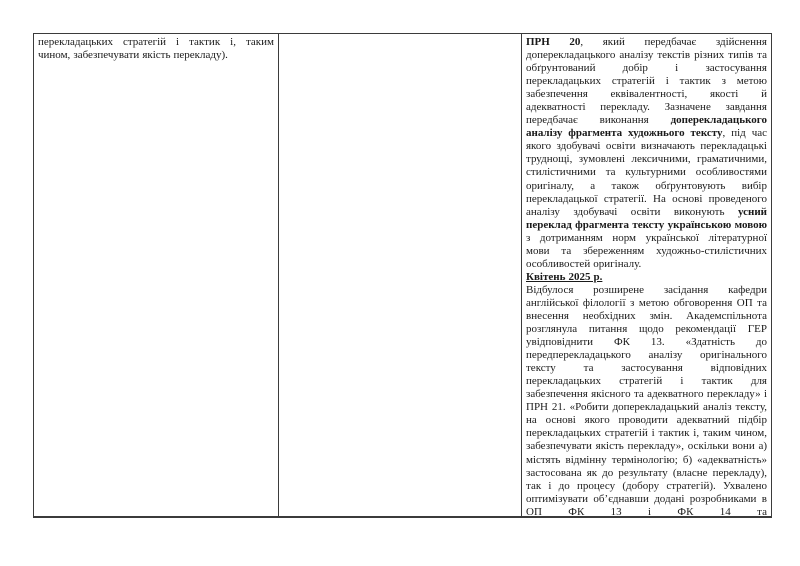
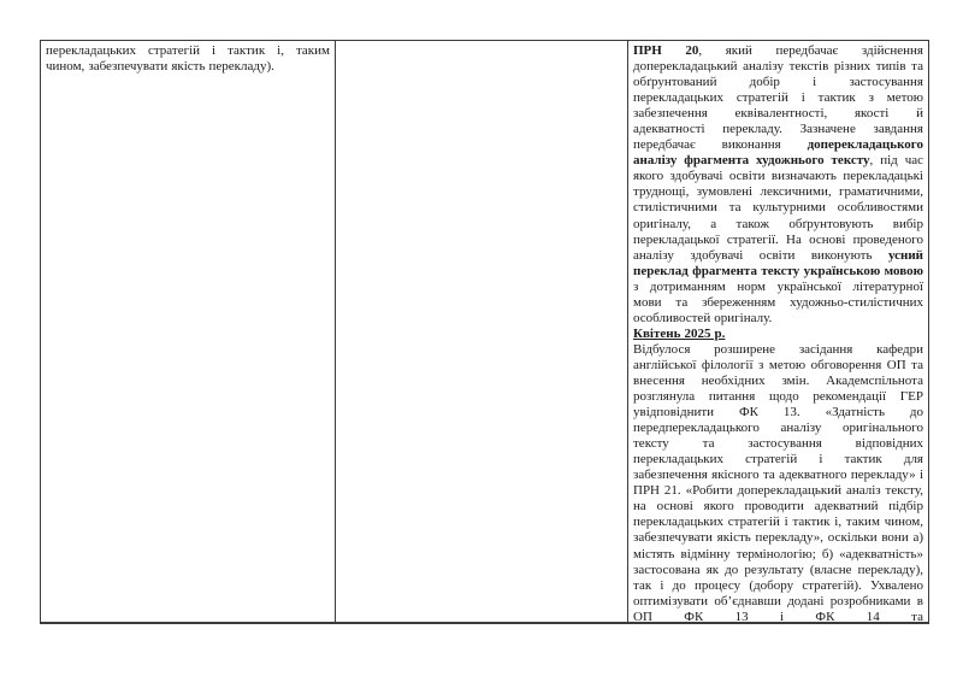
- перекладацьких стратегій і тактик і, таким чином, забезпечувати якість перекладу).		ПРН 20, який передбачає здійснення доперекладацького аналізу текстів різних типів та обґрунтований добір і застосування перекладацьких стратегій і тактик з метою забезпечення еквівалентності, якості й адекватності перекладу. Зазначене завдання передбачає виконання доперекладацького аналізу фрагмента художнього тексту, під час якого здобувачі освіти визначають перекладацькі труднощі, зумовлені лексичними, граматичними, стилістичними та культурними особливостями оригіналу, а також обґрунтовують вибір перекладацької стратегії. На основі проведеного аналізу здобувачі освіти виконують усний переклад фрагмента тексту українською мовою з дотриманням норм української літературної мови та збереженням художньо-стилістичних особливостей оригіналу.Квітень 2025 р.Відбулося розширене засідання кафедри англійської філології з метою обговорення ОП та внесення необхідних змін. Академспільнота розглянула питання щодо рекомендації ГЕР увідповіднити ФК 13. «Здатність до передперекладацького аналізу оригінального тексту та застосування відповідних перекладацьких стратегій і тактик для забезпечення якісного та адекватного перекладу» і ПРН 21. «Робити доперекладацький аналіз тексту, на основі якого проводити адекватний підбір перекладацьких стратегій і тактик і, таким чином, забезпечувати якість перекладу», оскільки вони а) містять відмінну термінологію; б) «адекватність» застосована як до результату (власне перекладу), так і до процесу (добору стратегій). Ухвалено оптимізувати об’єднавши додані розробниками в ОП ФК 13 і ФК 14 та
+ перекладацьких стратегій і тактик і, таким чином, забезпечувати якість перекладу).		ПРН 20, який передбачає здійснення доперекладацький аналізу текстів різних типів та обґрунтований добір і застосування перекладацьких стратегій і тактик з метою забезпечення еквівалентності, якості й адекватності перекладу. Зазначене завдання передбачає виконання доперекладацького аналізу фрагмента художнього тексту, під час якого здобувачі освіти визначають перекладацькі труднощі, зумовлені лексичними, граматичними, стилістичними та культурними особливостями оригіналу, а також обґрунтовують вибір перекладацької стратегії. На основі проведеного аналізу здобувачі освіти виконують усний переклад фрагмента тексту українською мовою з дотриманням норм української літературної мови та збереженням художньо-стилістичних особливостей оригіналу.Квітень 2025 р.Відбулося розширене засідання кафедри англійської філології з метою обговорення ОП та внесення необхідних змін. Академспільнота розглянула питання щодо рекомендації ГЕР увідповіднити ФК 13. «Здатність до передперекладацького аналізу оригінального тексту та застосування відповідних перекладацьких стратегій і тактик для забезпечення якісного та адекватного перекладу» і ПРН 21. «Робити доперекладацький аналіз тексту, на основі якого проводити адекватний підбір перекладацьких стратегій і тактик і, таким чином, забезпечувати якість перекладу», оскільки вони а) містять відмінну термінологію; б) «адекватність» застосована як до результату (власне перекладу), так і до процесу (добору стратегій). Ухвалено оптимізувати об’єднавши додані розробниками в ОП ФК 13 і ФК 14 та
